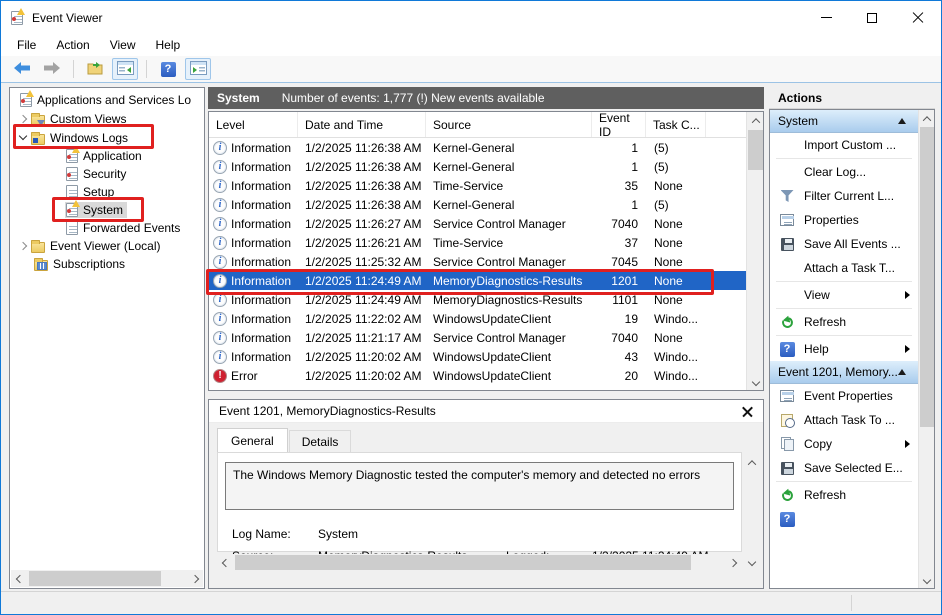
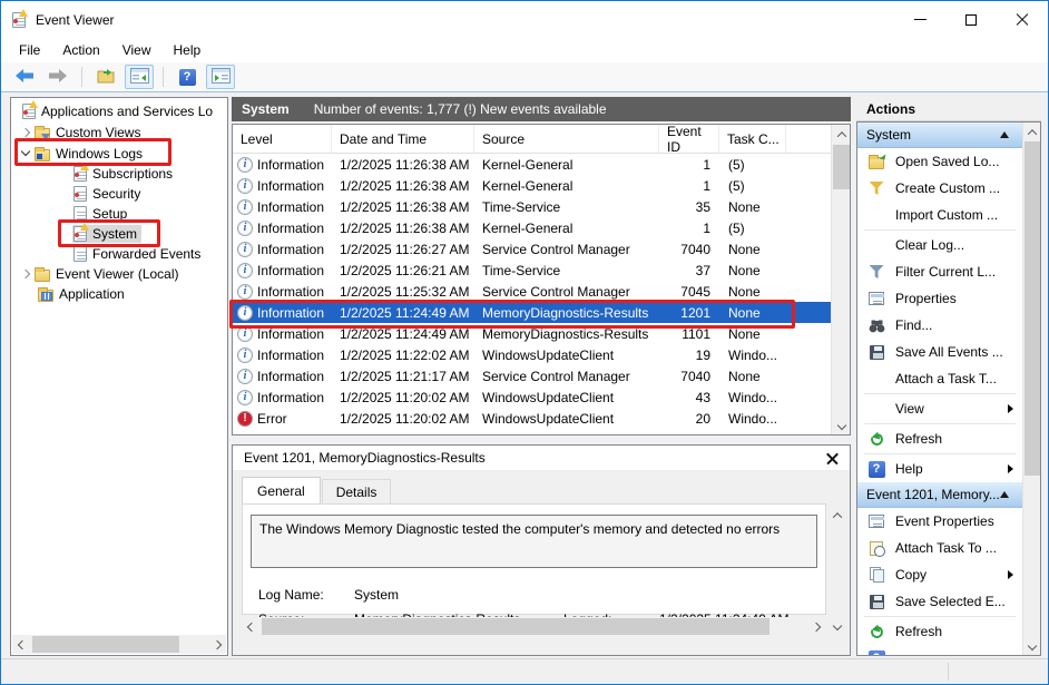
  Event Viewer
  File
  Action
  View
  Help
  Applications and Services Lo
  Custom Views
  Windows Logs
- Application
+ Subscriptions
  Security
  Setup
  System
  Forwarded Events
  Event Viewer (Local)
- Subscriptions
+ Application
  System
  Number of events: 1,777 (!) New events available
  Level
  Date and Time
  Source
  Event ID
  Task C...
  Information
  1/2/2025 11:26:38 AM
  Kernel-General
  1
  (5)
  Information
  1/2/2025 11:26:38 AM
  Kernel-General
  1
  (5)
  Information
  1/2/2025 11:26:38 AM
  Time-Service
  35
  None
  Information
  1/2/2025 11:26:38 AM
  Kernel-General
  1
  (5)
  Information
  1/2/2025 11:26:27 AM
  Service Control Manager
  7040
  None
  Information
  1/2/2025 11:26:21 AM
  Time-Service
  37
  None
  Information
  1/2/2025 11:25:32 AM
  Service Control Manager
  7045
  None
  Information
  1/2/2025 11:24:49 AM
  MemoryDiagnostics-Results
  1201
  None
  Information
  1/2/2025 11:24:49 AM
  MemoryDiagnostics-Results
  1101
  None
  Information
  1/2/2025 11:22:02 AM
  WindowsUpdateClient
  19
  Windo...
  Information
  1/2/2025 11:21:17 AM
  Service Control Manager
  7040
  None
  Information
  1/2/2025 11:20:02 AM
  WindowsUpdateClient
  43
  Windo...
  Error
  1/2/2025 11:20:02 AM
  WindowsUpdateClient
  20
  Windo...
  Event 1201, MemoryDiagnostics-Results
  General
  Details
  The Windows Memory Diagnostic tested the computer's memory and detected no errors
  Log Name:
  System
  Actions
  System
+ Open Saved Lo...
+ Create Custom ...
  Import Custom ...
  Clear Log...
  Filter Current L...
  Properties
+ Find...
  Save All Events ...
  Attach a Task T...
  View
  Refresh
  Help
  Event 1201, Memory...
  Event Properties
  Attach Task To ...
  Copy
  Save Selected E...
  Refresh
